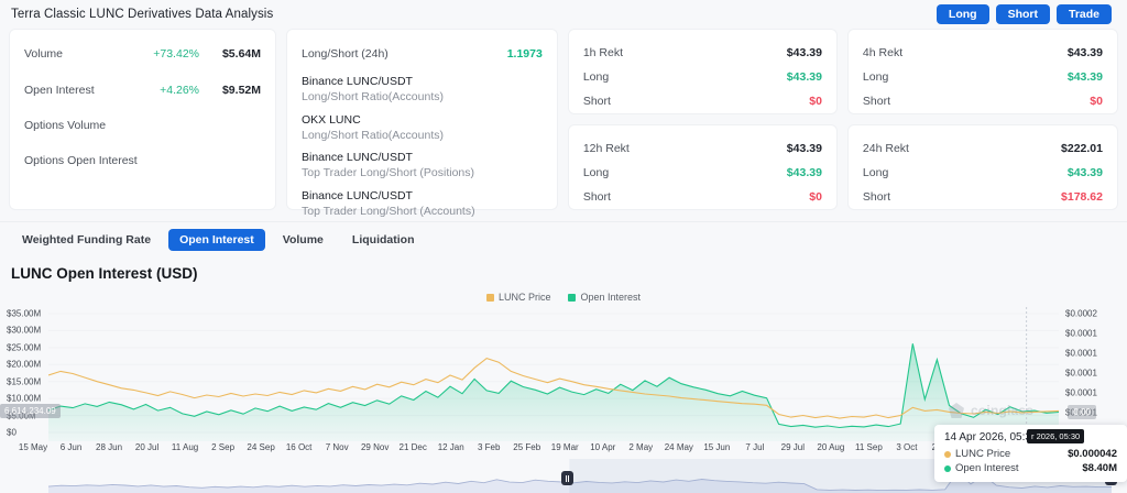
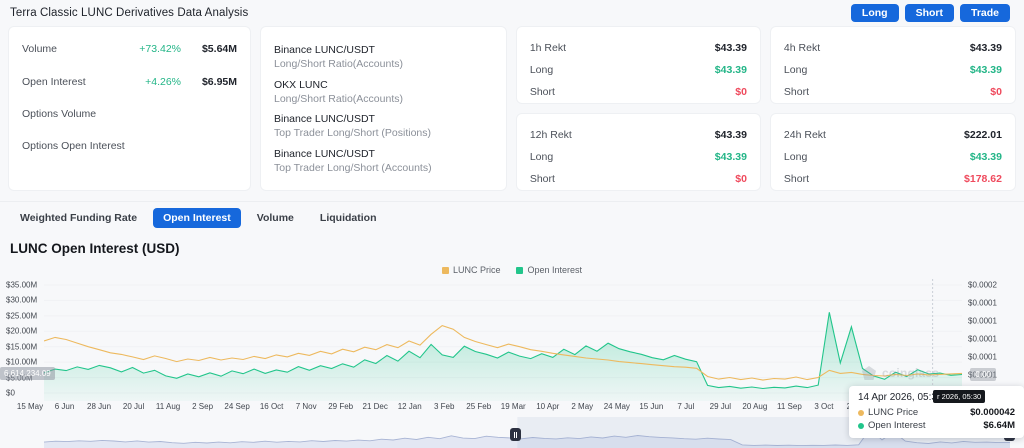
  Terra Classic LUNC Derivatives Data Analysis
  Long
  Short
  Trade
  Volume
  +73.42%
  $5.64M
  Open Interest
  +4.26%
- $9.52M
+ $6.95M
  Options Volume
  Options Open Interest
- Long/Short (24h)
- 1.1973
  Binance LUNC/USDT
  Long/Short Ratio(Accounts)
  OKX LUNC
  Long/Short Ratio(Accounts)
  Binance LUNC/USDT
  Top Trader Long/Short (Positions)
  Binance LUNC/USDT
  Top Trader Long/Short (Accounts)
  1h Rekt
  $43.39
  Long
  $43.39
  Short
  $0
  12h Rekt
  $43.39
  Long
  $43.39
  Short
  $0
  4h Rekt
  $43.39
  Long
  $43.39
  Short
  $0
  24h Rekt
  $222.01
  Long
  $43.39
  Short
  $178.62
  Weighted Funding Rate
  Open Interest
  Volume
  Liquidation
  LUNC Open Interest (USD)
  LUNC Price
  Open Interest
  $35.00M
  $30.00M
  $25.00M
  $20.00M
  $15.00M
  $10.00M
  $5.00M
  $0
  $0.0002
  $0.0001
  $0.0001
  $0.0001
  $0.0001
  $0.0001
  6,614,234.09
  0.00
  15 May
  6 Jun
  28 Jun
  20 Jul
  11 Aug
  2 Sep
  24 Sep
  16 Oct
  7 Nov
- 29 Nov
+ 29 Feb
  21 Dec
  12 Jan
  3 Feb
  25 Feb
  19 Mar
  10 Apr
  2 May
  24 May
  15 Jun
  7 Jul
  29 Jul
  20 Aug
  11 Sep
  3 Oct
  coinglass
  r 2026, 05:30
  14 Apr 2026, 05:
  LUNC Price
  $0.000042
  Open Interest
- $8.40M
+ $6.64M
